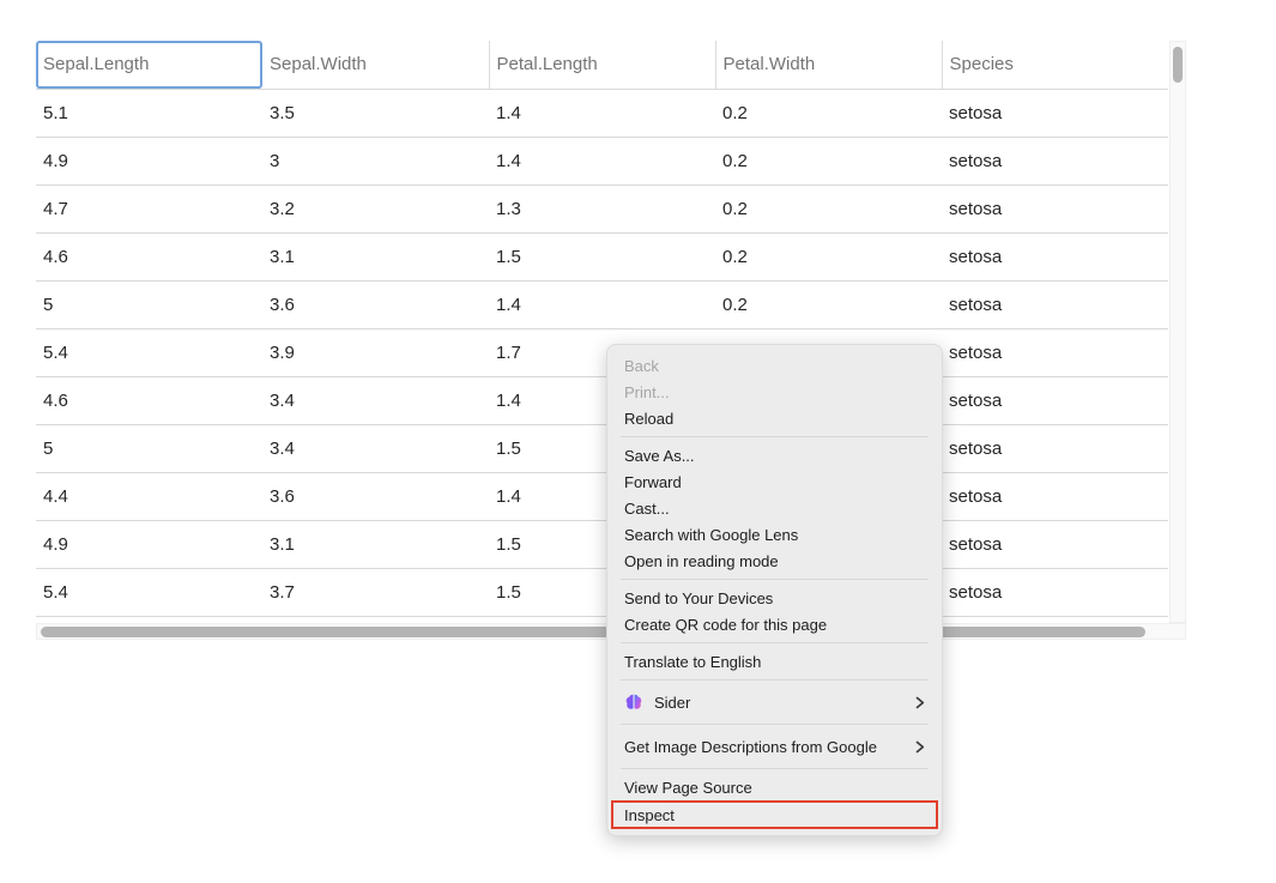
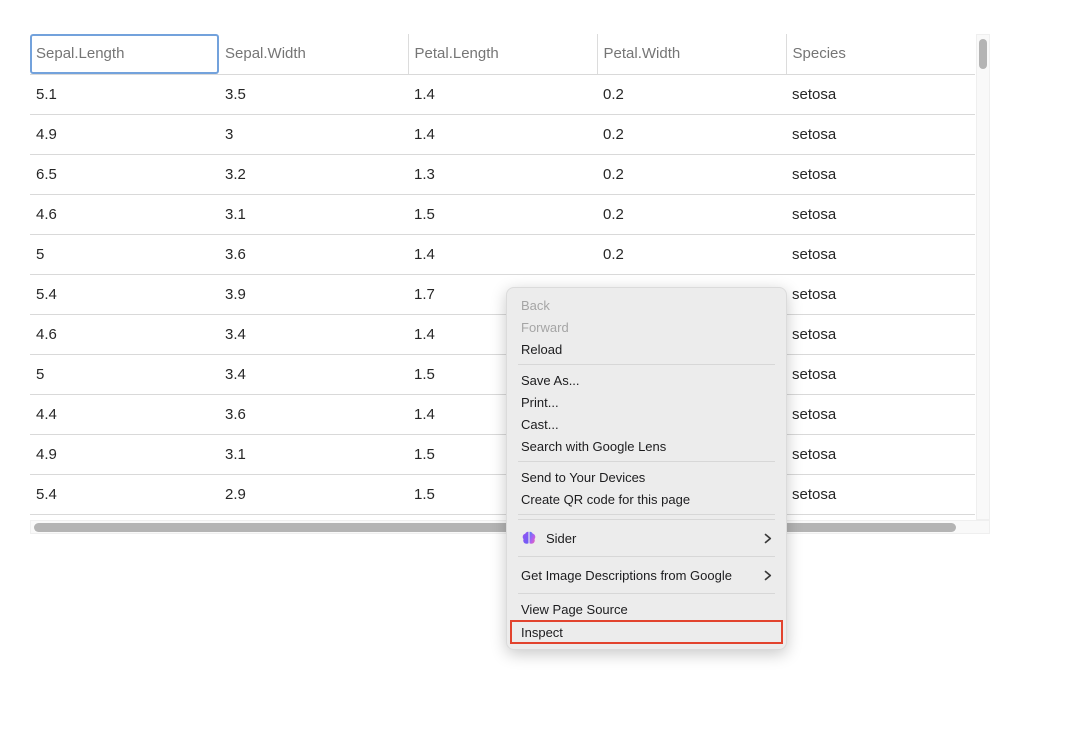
  Sepal.Length	Sepal.Width	Petal.Length	Petal.Width	Species
  5.1	3.5	1.4	0.2	setosa
  4.9	3	1.4	0.2	setosa
- 4.7	3.2	1.3	0.2	setosa
+ 6.5	3.2	1.3	0.2	setosa
  4.6	3.1	1.5	0.2	setosa
  5	3.6	1.4	0.2	setosa
  5.4	3.9	1.7		setosa
  4.6	3.4	1.4		setosa
  5	3.4	1.5		setosa
  4.4	3.6	1.4		setosa
  4.9	3.1	1.5		setosa
- 5.4	3.7	1.5		setosa
+ 5.4	2.9	1.5		setosa
  Back
- Print...
+ Forward
  Reload
  Save As...
- Forward
+ Print...
  Cast...
  Search with Google Lens
- Open in reading mode
  Send to Your Devices
  Create QR code for this page
- Translate to English
  Sider
  Get Image Descriptions from Google
  View Page Source
  Inspect
